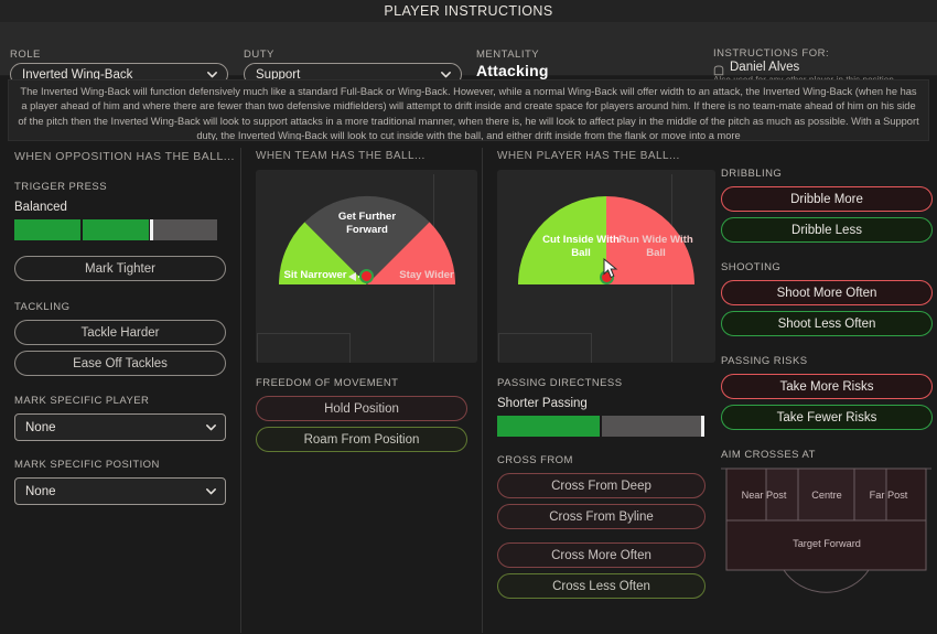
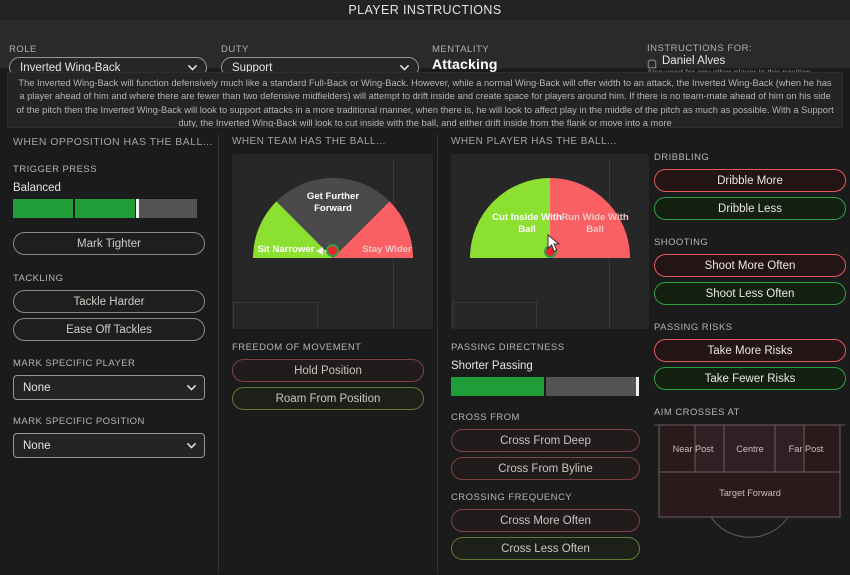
  PLAYER INSTRUCTIONS
  ROLE
  Inverted Wing-Back
  DUTY
  Support
  MENTALITY
  Attacking
  INSTRUCTIONS FOR:
  Daniel Alves
  The Inverted Wing-Back will function defensively much like a standard Full-Back or Wing-Back. However, while a normal Wing-Back will offer width to an attack, the Inverted Wing-Back (when he has a player ahead of him and where there are fewer than two defensive midfielders) will attempt to drift inside and create space for players around him. If there is no team-mate ahead of him on his side of the pitch then the Inverted Wing-Back will look to support attacks in a more traditional manner, when there is, he will look to affect play in the middle of the pitch as much as possible. With a Support duty, the Inverted Wing-Back will look to cut inside with the ball, and either drift inside from the flank or move into a more
  WHEN OPPOSITION HAS THE BALL...
  TRIGGER PRESS
  Balanced
  Mark Tighter
  TACKLING
  Tackle Harder
  Ease Off Tackles
  MARK SPECIFIC PLAYER
  None
  MARK SPECIFIC POSITION
  None
  WHEN TEAM HAS THE BALL...
  Get Further Forward
  Sit Narrower
  Stay Wider
  FREEDOM OF MOVEMENT
  Hold Position
  Roam From Position
  WHEN PLAYER HAS THE BALL...
  Cut Inside With Ball
  Run Wide With Ball
  PASSING DIRECTNESS
  Shorter Passing
  CROSS FROM
  Cross From Deep
  Cross From Byline
+ CROSSING FREQUENCY
  Cross More Often
  Cross Less Often
  DRIBBLING
  Dribble More
  Dribble Less
  SHOOTING
  Shoot More Often
  Shoot Less Often
  PASSING RISKS
  Take More Risks
  Take Fewer Risks
  AIM CROSSES AT
  Near Post
  Centre
  Far Post
  Target Forward
